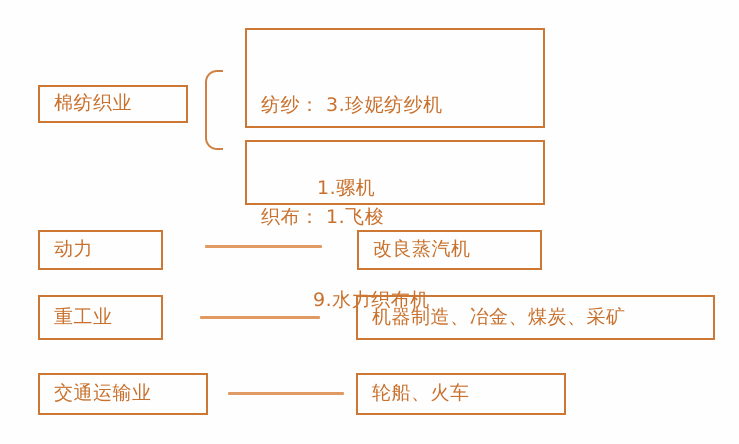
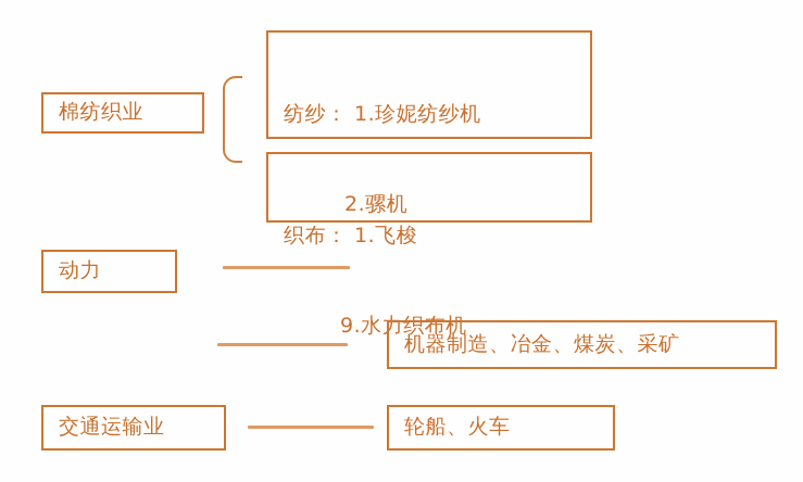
  棉纺织业
- 纺纱： 3.珍妮纺纱机
+ 纺纱： 1.珍妮纺纱机
- 1.骡机
+ 2.骡机
  织布： 1.飞梭
  9.水力织布机
  动力
- 改良蒸汽机
- 重工业
  机器制造、冶金、煤炭、采矿
  交通运输业
  轮船、火车
